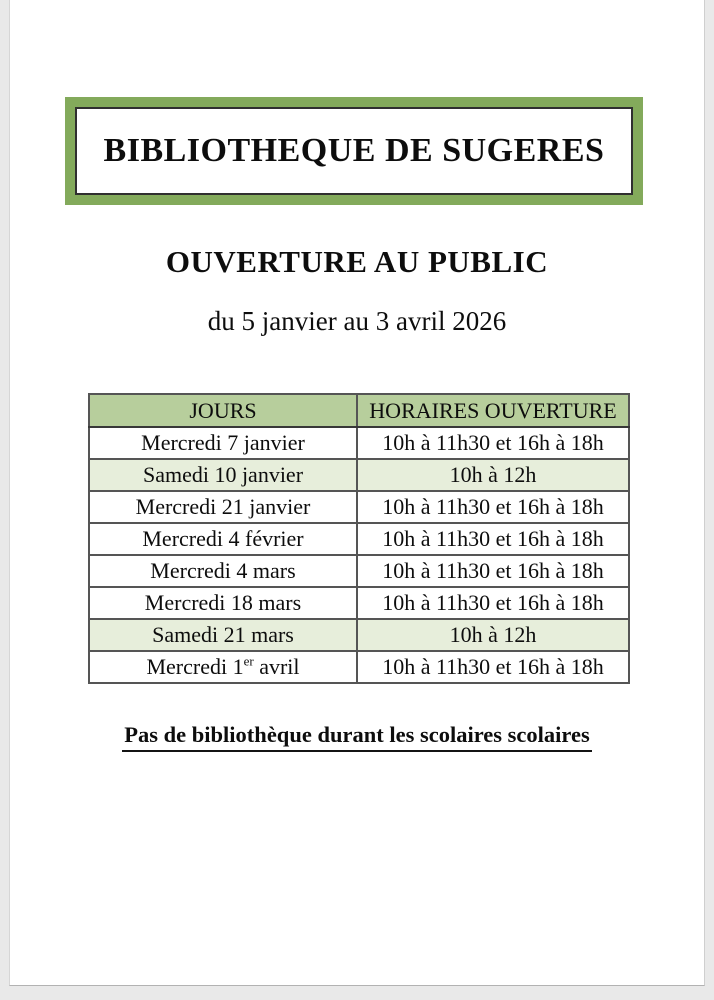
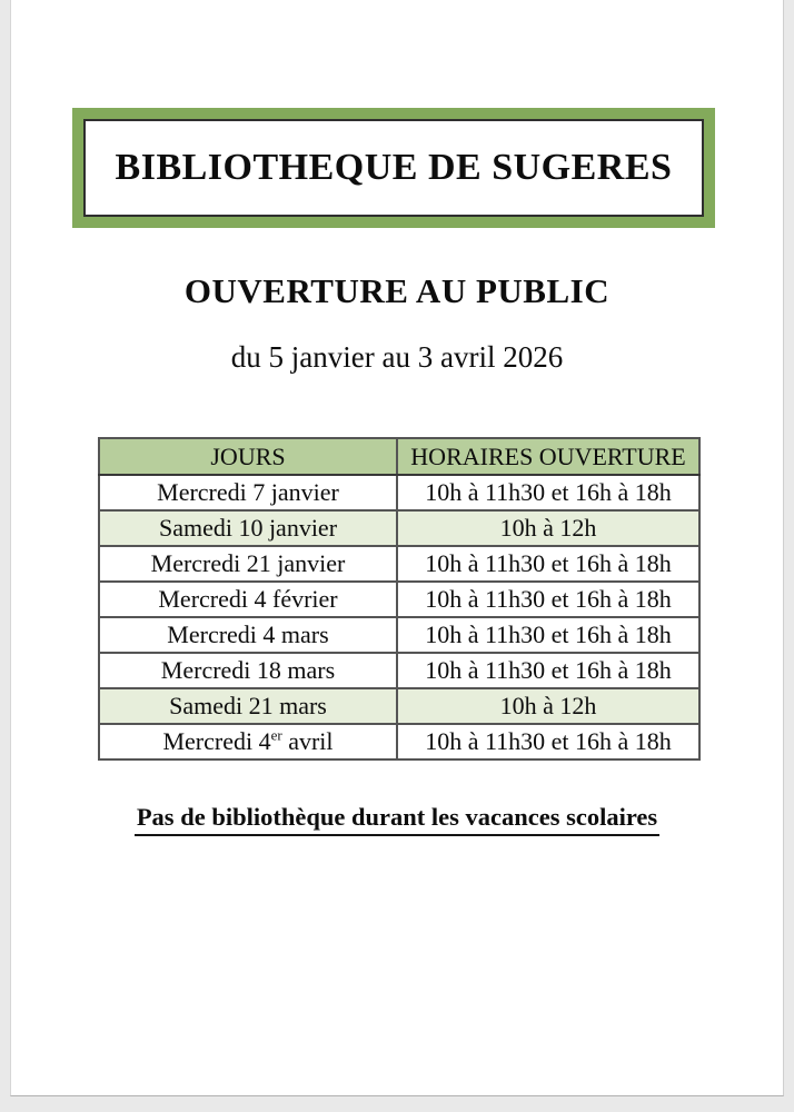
  BIBLIOTHEQUE DE SUGERES
  OUVERTURE AU PUBLIC
  du 5 janvier au 3 avril 2026
  JOURS	HORAIRES OUVERTURE
  Mercredi 7 janvier	10h à 11h30 et 16h à 18h
  Samedi 10 janvier	10h à 12h
  Mercredi 21 janvier	10h à 11h30 et 16h à 18h
  Mercredi 4 février	10h à 11h30 et 16h à 18h
  Mercredi 4 mars	10h à 11h30 et 16h à 18h
  Mercredi 18 mars	10h à 11h30 et 16h à 18h
  Samedi 21 mars	10h à 12h
- Mercredi 1er avril	10h à 11h30 et 16h à 18h
+ Mercredi 4er avril	10h à 11h30 et 16h à 18h
- Pas de bibliothèque durant les scolaires scolaires
+ Pas de bibliothèque durant les vacances scolaires
